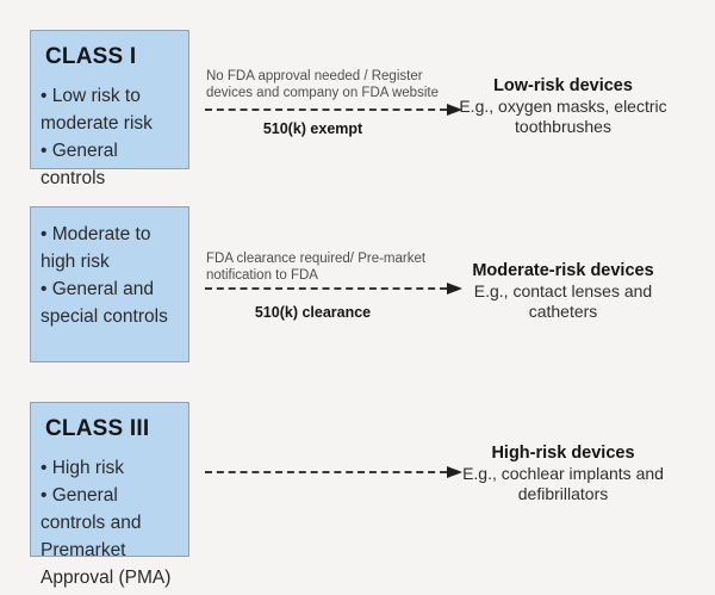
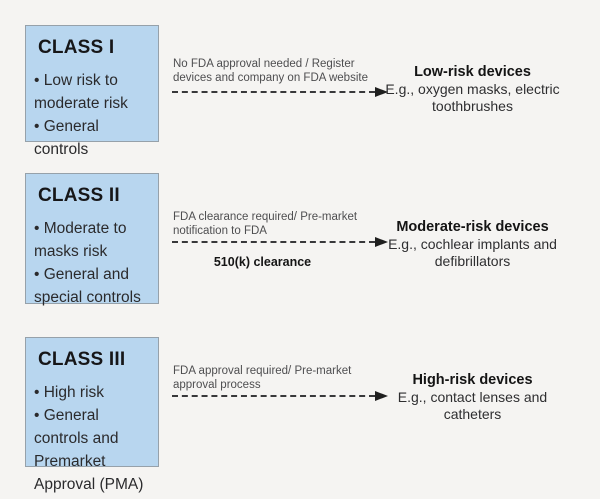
  CLASS I
  • Low risk to moderate risk
  • General controls
  No FDA approval needed / Register devices and company on FDA website
- 510(k) exempt
  Low-risk devices
  E.g., oxygen masks, electric toothbrushes
+ CLASS II
- • Moderate to high risk
+ • Moderate to masks risk
  • General and special controls
  FDA clearance required/ Pre-market notification to FDA
  510(k) clearance
  Moderate-risk devices
- E.g., contact lenses and catheters
+ E.g., cochlear implants and defibrillators
  CLASS III
  • High risk
  • General controls and Premarket Approval (PMA)
+ FDA approval required/ Pre-market approval process
  High-risk devices
- E.g., cochlear implants and defibrillators
+ E.g., contact lenses and catheters
